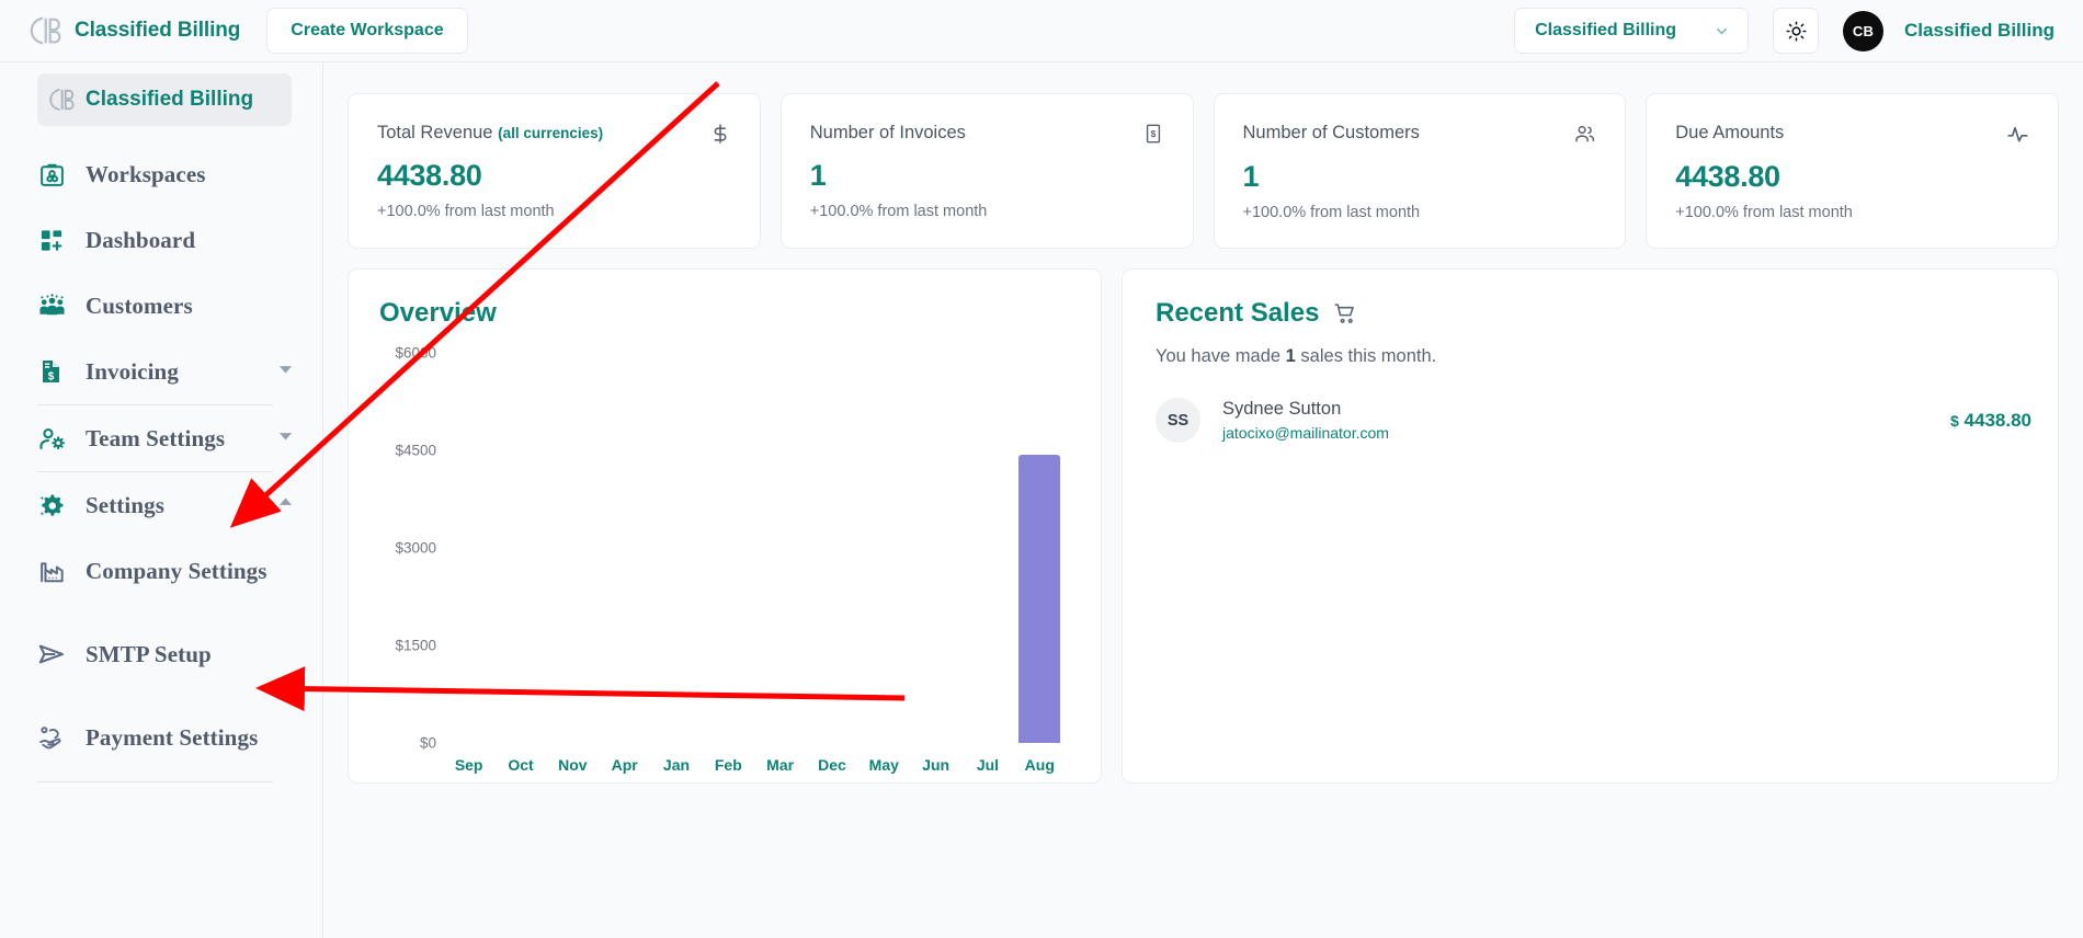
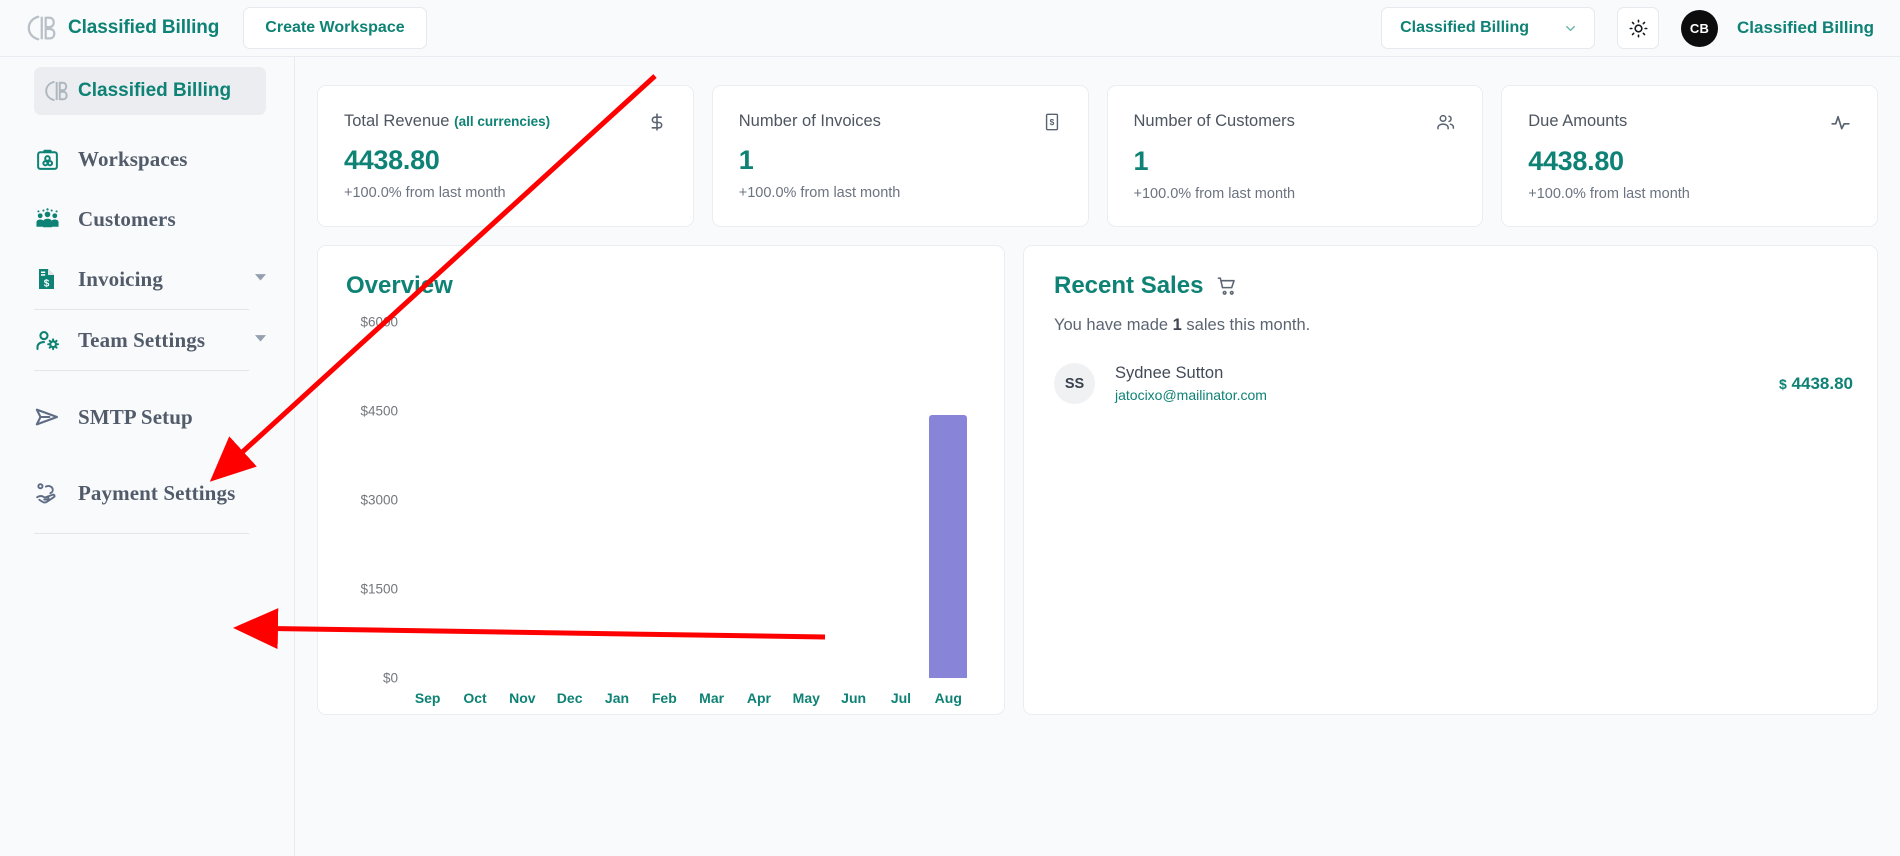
  Classified Billing
  Create Workspace
  Classified Billing
  CB
  Classified Billing
  Classified Billing
  Workspaces
- Dashboard
  Customers
  $
  Invoicing
  Team Settings
- Settings
- Company Settings
  SMTP Setup
  Payment Settings
  Total Revenue (all currencies)
  4438.80
  +100.0% from last month
  Number of Invoices
  $
  1
  +100.0% from last month
  Number of Customers
  1
  +100.0% from last month
  Due Amounts
  4438.80
  +100.0% from last month
  Overviw
  $600
  $4500
  $3000
  $1500
  $0
  Sep
  Oct
  Nov
- Apr
+ Dec
  Jan
  Feb
  Mar
- Dec
+ Apr
  May
  Jun
  Jul
  Aug
  Recent Sales
  You have made 1 sales this month.
  SS
  Sydnee Sutton
  jatocixo@mailinator.com
  $ 4438.80
